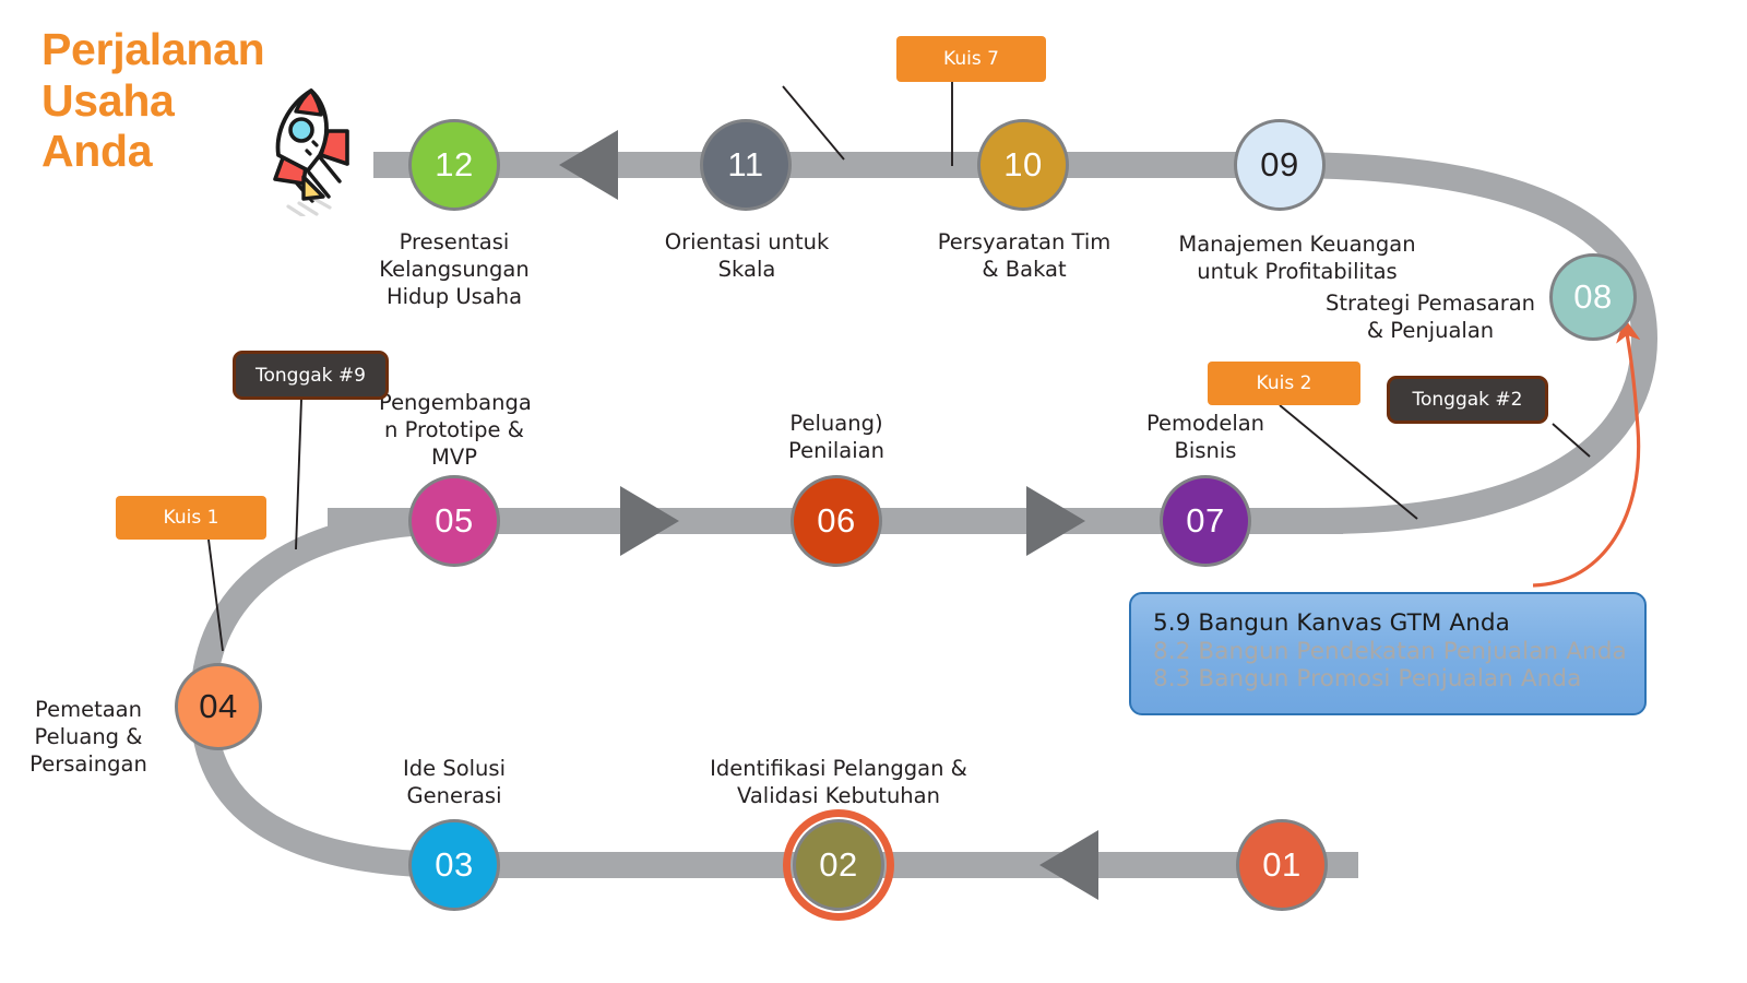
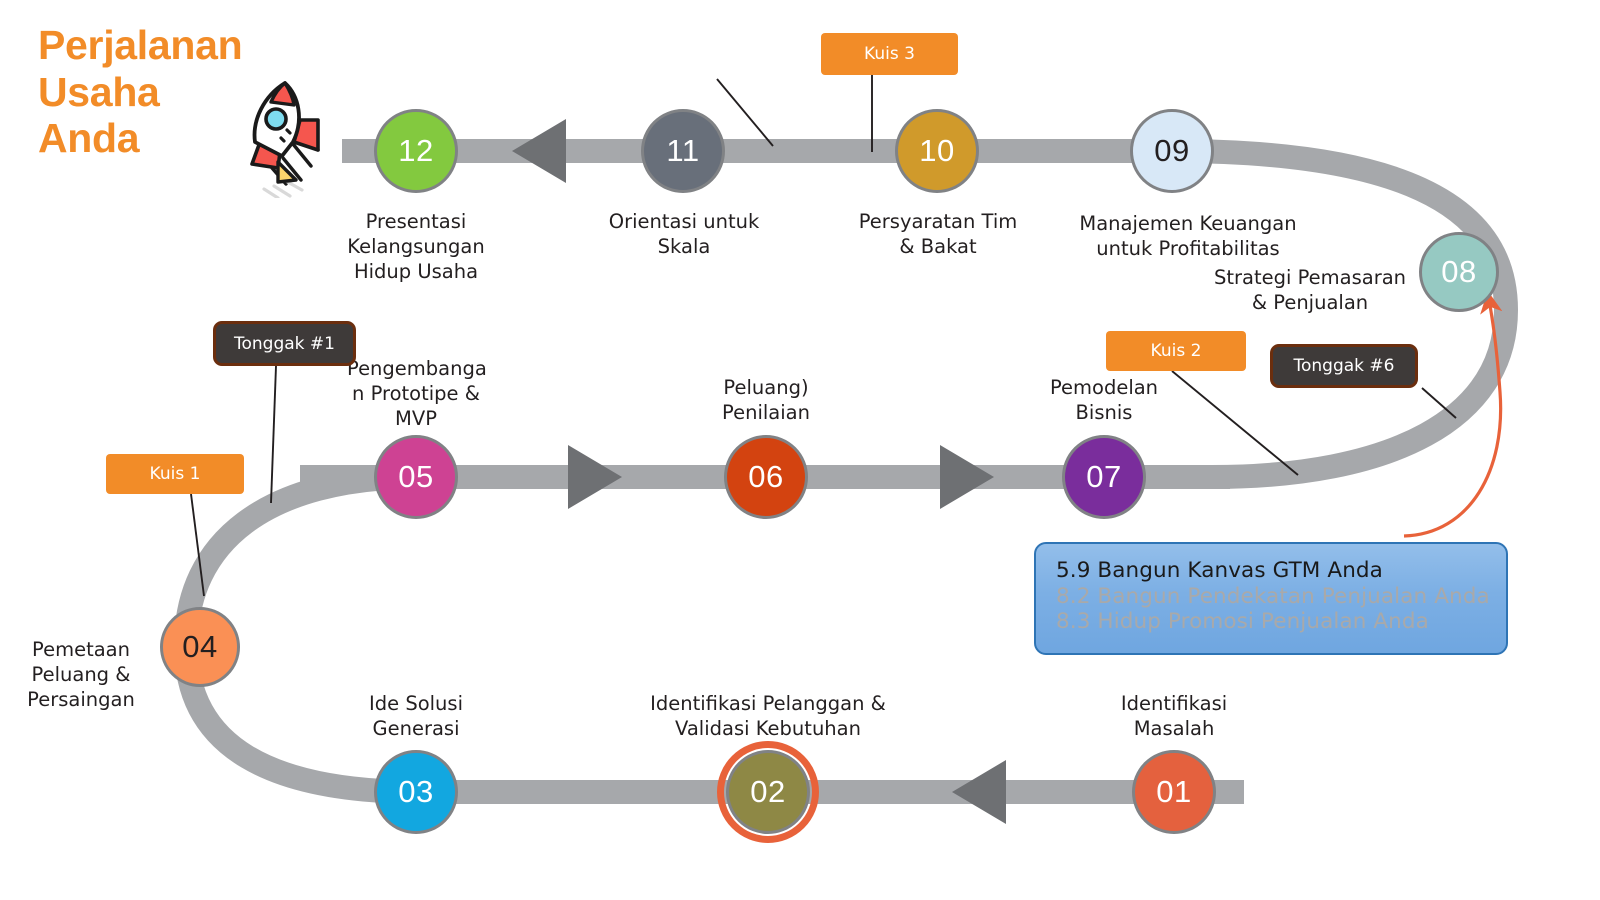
  Perjalanan
  Usaha
  Anda
  12
  11
  10
  09
  08
  07
  06
  05
  04
  03
  02
  01
  Presentasi
  Kelangsungan
  Hidup Usaha
  Orientasi untuk
  Skala
  Persyaratan Tim
  & Bakat
  Manajemen Keuangan
  untuk Profitabilitas
  Strategi Pemasaran
  & Penjualan
  Pemodelan
  Bisnis
  Peluang)
  Penilaian
  Pengembanga
  n Prototipe &
  MVP
  Pemetaan
  Peluang &
  Persaingan
  Ide Solusi
  Generasi
  Identifikasi Pelanggan &
  Validasi Kebutuhan
+ Identifikasi
+ Masalah
- Kuis 7
+ Kuis 3
- Tonggak #9
+ Tonggak #1
  Kuis 1
  Kuis 2
- Tonggak #2
+ Tonggak #6
  5.9 Bangun Kanvas GTM Anda
  8.2 Bangun Pendekatan Penjualan Anda
- 8.3 Bangun Promosi Penjualan Anda
+ 8.3 Hidup Promosi Penjualan Anda
